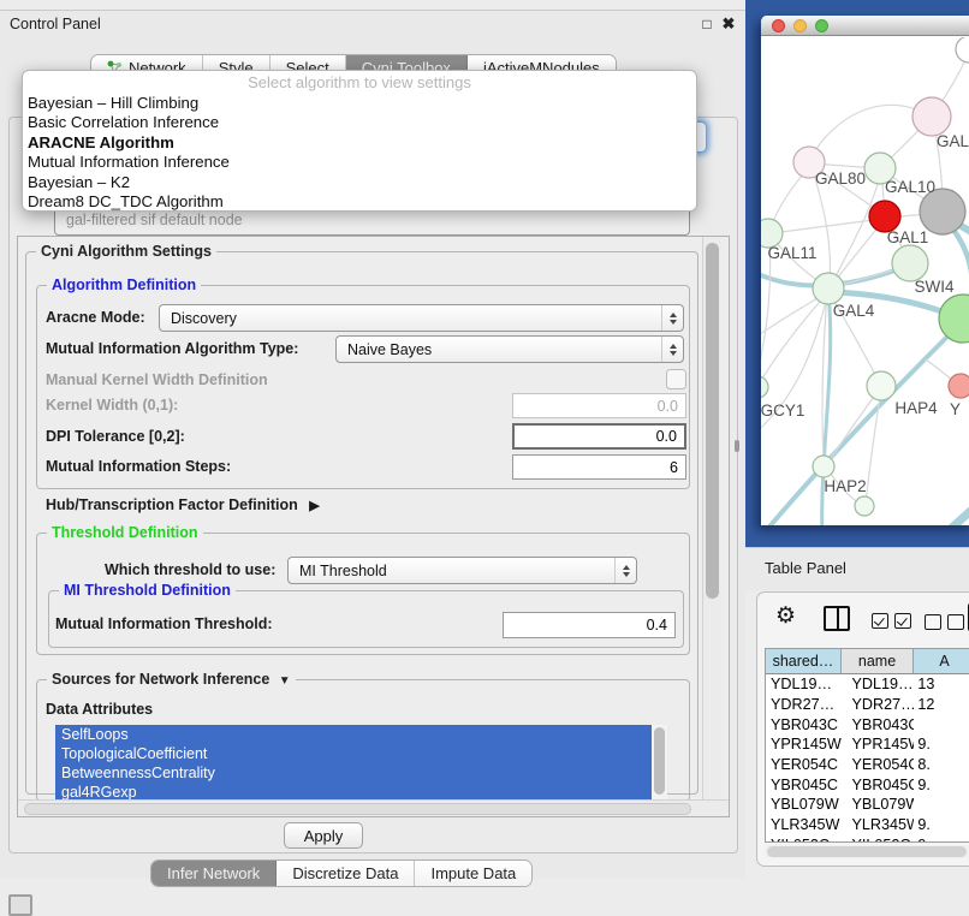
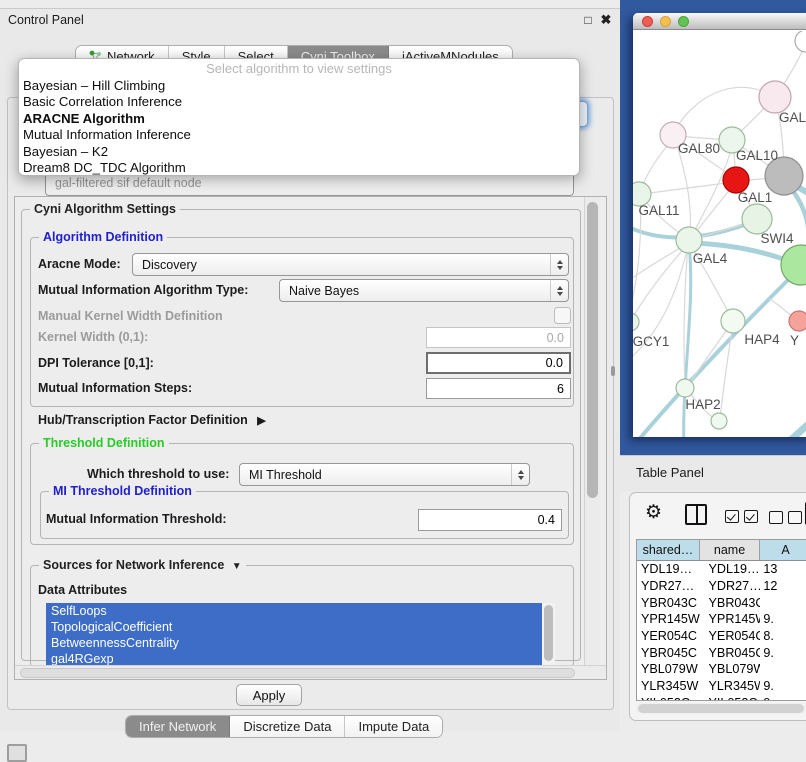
  Control Panel
  □
  ✖
  Network
  Style
  Select
  Cyni Toolbox
  jActiveMNodules
  gal-filtered sif default node
  Cyni Algorithm Settings
  Algorithm Definition
  Aracne Mode:
  Discovery
  Mutual Information Algorithm Type:
  Naive Bayes
  Manual Kernel Width Definition
  Kernel Width (0,1):
  0.0
- DPI Tolerance [0,2]:
+ DPI Tolerance [0,1]:
  0.0
  Mutual Information Steps:
  6
  Hub/Transcription Factor Definition ▶
  Threshold Definition
  Which threshold to use:
  MI Threshold
  MI Threshold Definition
  Mutual Information Threshold:
  0.4
  Sources for Network Inference ▼
  Data Attributes
  SelfLoops
  TopologicalCoefficient
  BetweennessCentrality
  gal4RGexp
  Apply
  Infer Network
  Discretize Data
  Impute Data
  Select algorithm to view settings
  Bayesian – Hill Climbing
  Basic Correlation Inference
  ARACNE Algorithm
  Mutual Information Inference
  Bayesian – K2
  Dream8 DC_TDC Algorithm
  GAL
  GAL80
  GAL10
  GAL1
  GAL11
  SWI4
  GAL4
  HAP4
  Y
  GCY1
  HAP2
  Table Panel
  ⚙
  shared…
  name
  A
  YDL19…
  YDL19…
  13
  YDR27…
  YDR27…
  12
  YBR043C
  YBR043C
  YPR145W
  YPR145
  9.
  YER054C
  YER054C
  8.
  YBR045C
  YBR045C
  9.
  YBL079W
  YBL079W
  YLR345W
  YLR345W
  9.
